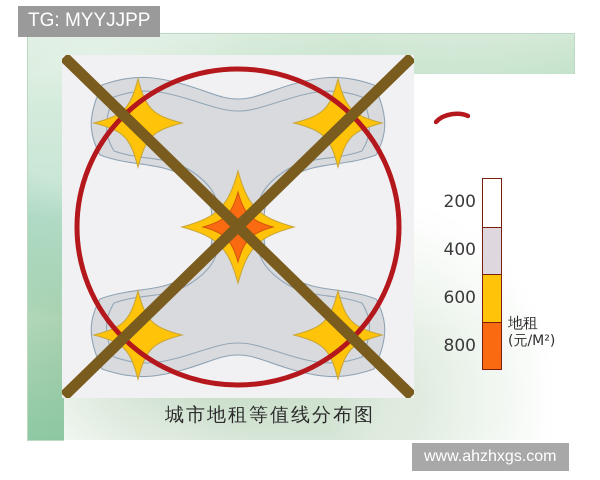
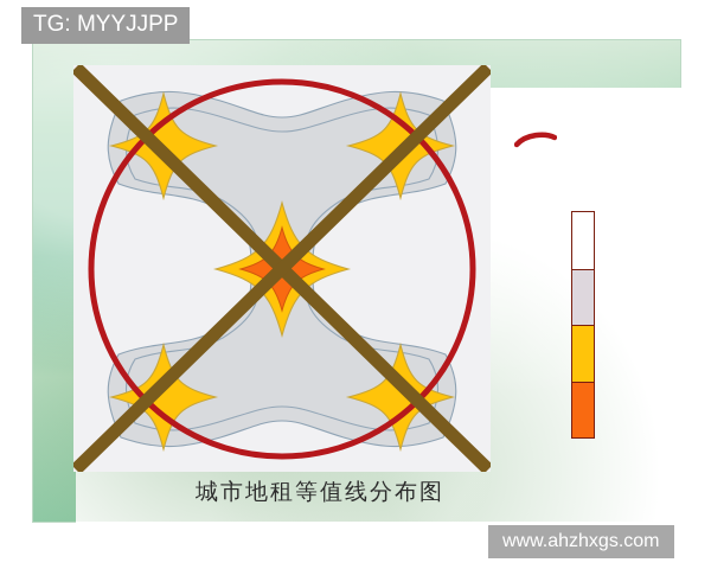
  城市地租等值线分布图
- 200
- 400
- 600
- 800
- 地租
- (元/M²)
  TG: MYYJJPP
  www.ahzhxgs.com
